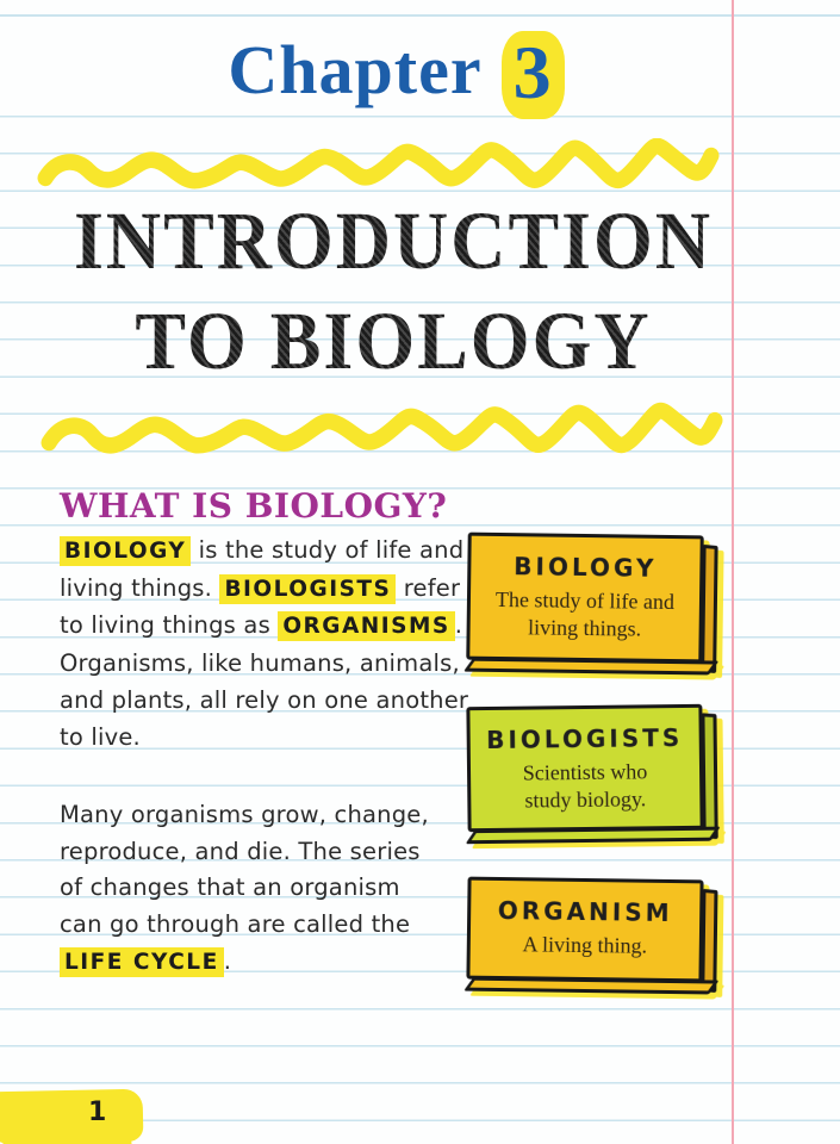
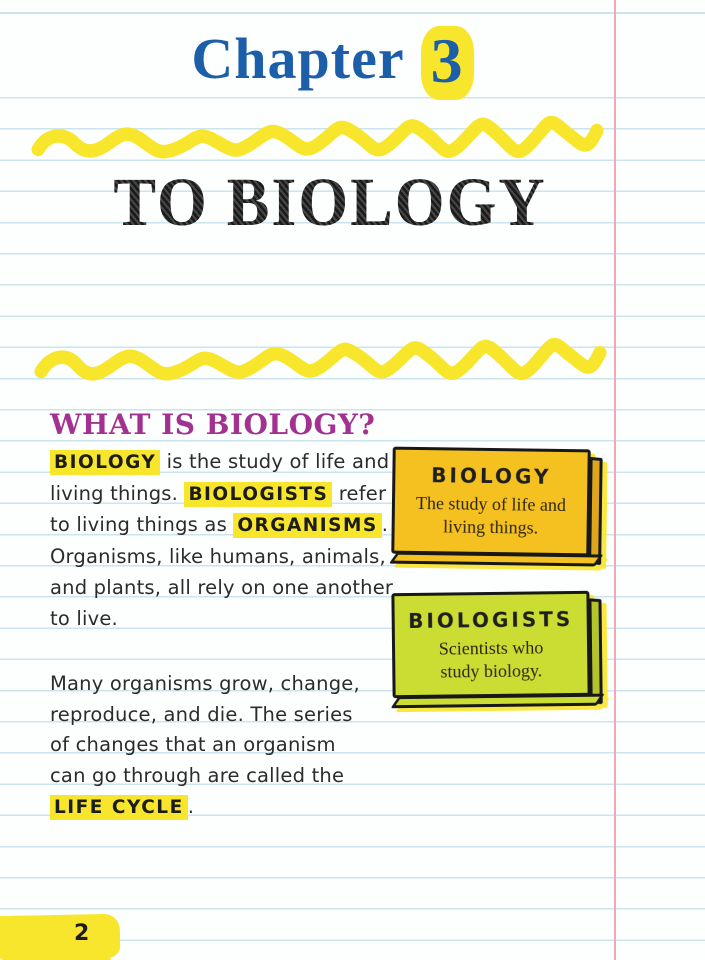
  Chapter 3
- INTRODUCTION
  TO BIOLOGY
  WHAT IS BIOLOGY?
  BIOLOGY is the study of life and
  living things. BIOLOGISTS refer
  to living things as ORGANISMS .
  Organisms, like humans, animals,
  and plants, all rely on one another
  to live.
  Many organisms grow, change,
  reproduce, and die. The series
  of changes that an organism
  can go through are called the
  LIFE CYCLE .
  BIOLOGY
  The study of life and
  living things.
  BIOLOGISTS
  Scientists who
  study biology.
- ORGANISM
- A living thing.
- 1
+ 2
